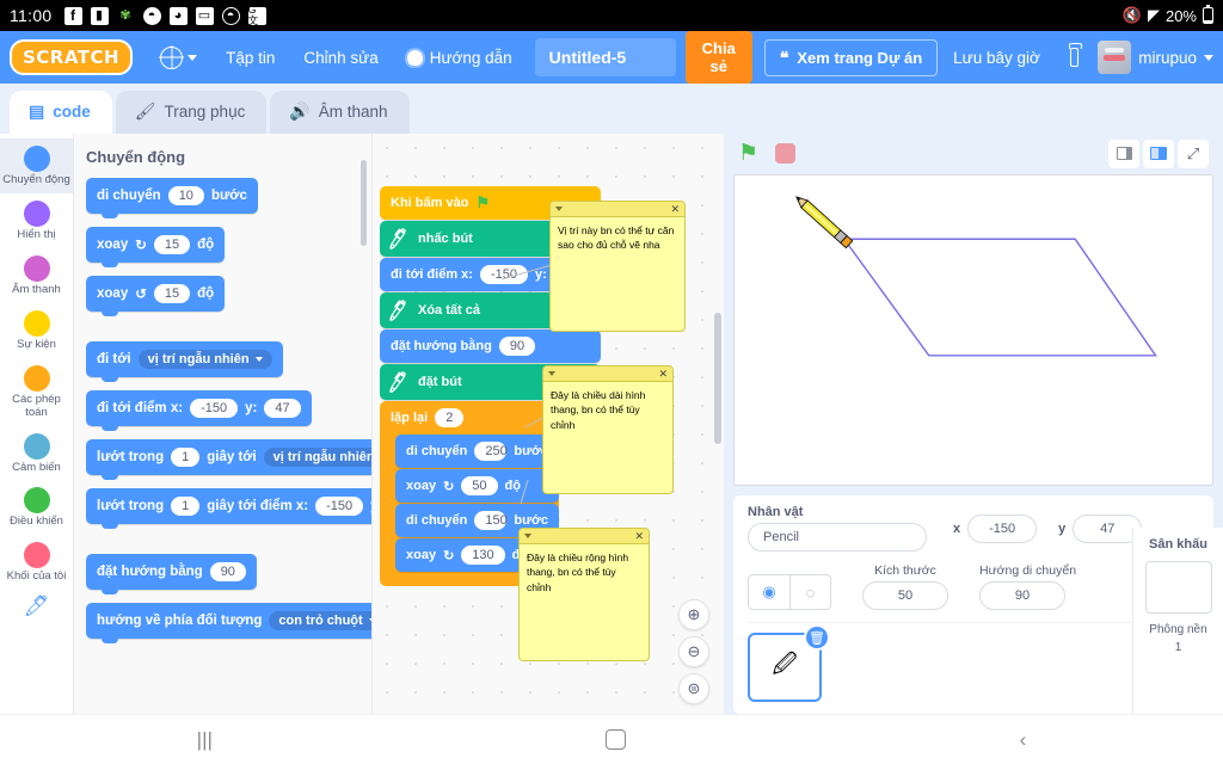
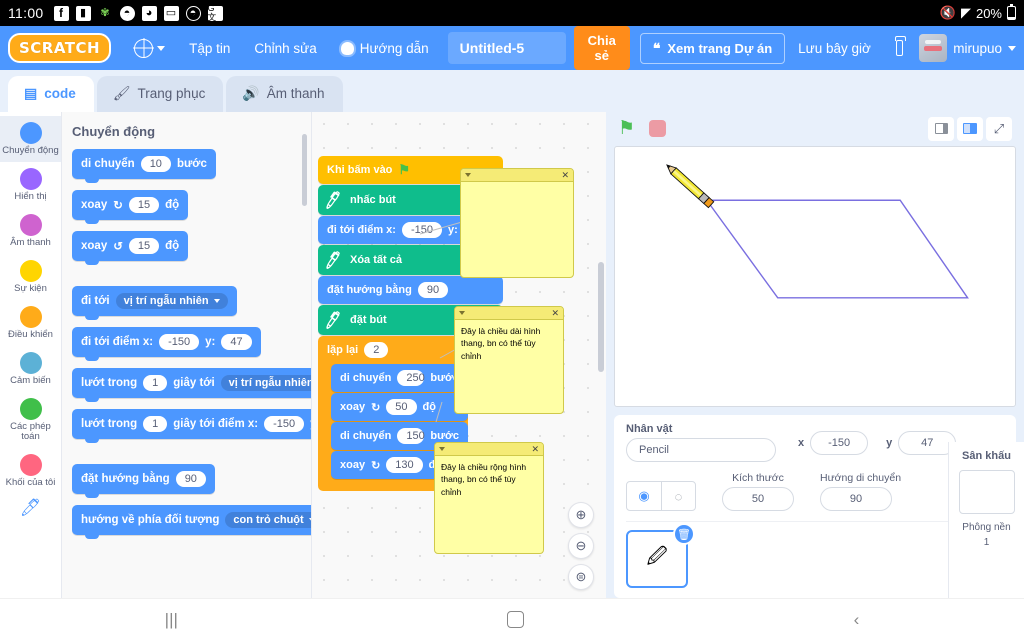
  11:00
  f
  ▮
  ✾
  ◓
  ◕
  ▭
  ◓
  G⽂
  🔇
  ◤
  20%
  SCRATCH
  Tập tin
  Chỉnh sửa
  Hướng dẫn
  Untitled-5
  Chia sẻ
  ❝
  Xem trang Dự án
  Lưu bây giờ
  mirupuo
  ▤
  code
  🖌
  Trang phục
  🔊
  Âm thanh
  Chuyển động
  Hiển thị
  Âm thanh
  Sự kiện
- Các phép toán
+ Điều khiển
  Cảm biến
- Điều khiển
+ Các phép toán
  Khối của tôi
  🖊
  Chuyển động
  di chuyển
  10
  bước
  xoay
  ↻
  15
  độ
  xoay
  ↺
  15
  độ
  đi tới
  vị trí ngẫu nhiên
  đi tới điểm x:
  -150
  y:
  47
  lướt trong
  1
  giây tới
  vị trí ngẫu nhiên
  lướt trong
  1
  giây tới điểm x:
  -150
  đặt hướng bằng
  90
  hướng về phía đối tượng
  con trỏ chuột
  Khi bấm vào
  ⚑
  nhấc bút
  đi tới điểm x:
  -150
  y:
  Xóa tất cả
  đặt hướng bằng
  90
  đặt bút
  lặp lại
  2
  di chuyển
  250
  bướ
  xoay
  ↻
  50
  độ
  di chuyển
  150
  bước
  xoay
  ↻
  130
  ✕
- Vị trí này bn có thể tự căn sao cho đủ chỗ vẽ nha
  ✕
  Đây là chiều dài hình thang, bn có thể tùy chỉnh
  ✕
  Đây là chiều rộng hình thang, bn có thể tùy chỉnh
  ⊕
  ⊖
  ⊜
  ⚑
  ⤢
  Nhân vật
  Pencil
  x
  -150
  y
  47
  ◉
  ◌
  Kích thước
  50
  Hướng di chuyển
  90
  🖉
  🗑
  Sân khấu
  Phông nền
  1
  |||
  ‹
